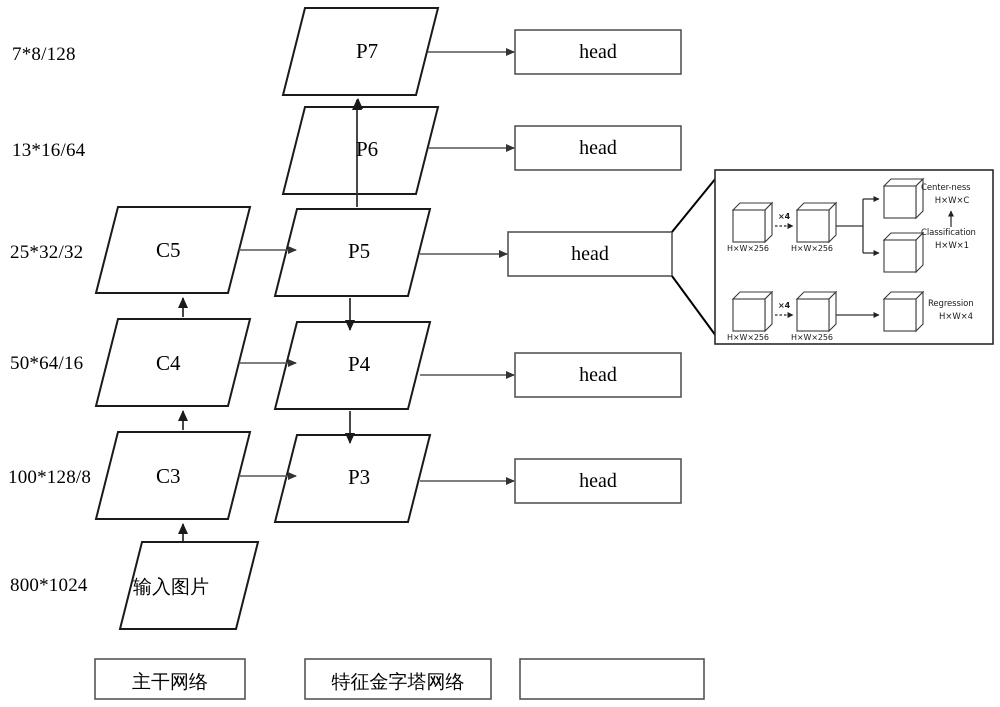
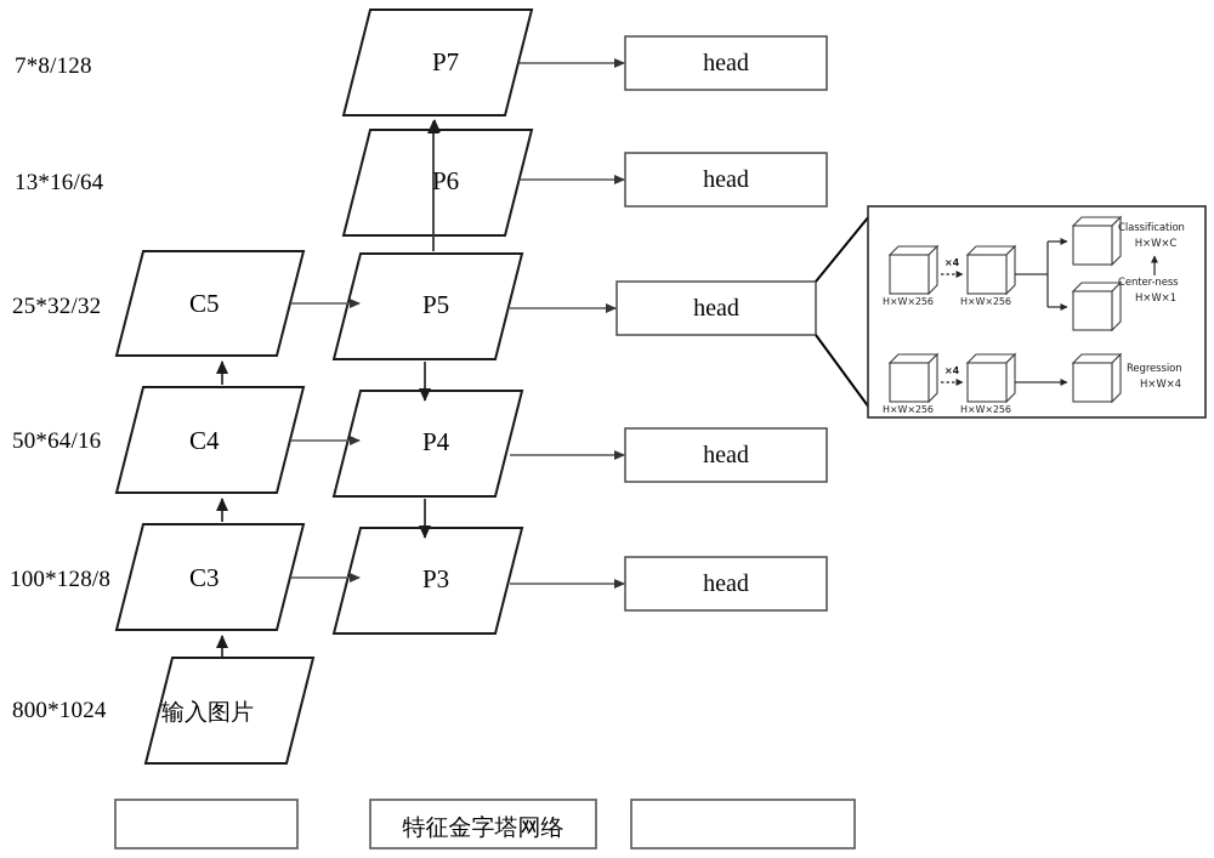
  7*8/128
  13*16/64
  25*32/32
  50*64/16
  100*128/8
  800*1024
  C5
  C4
  C3
  输入图片
  P7
  P6
  P5
  P4
  P3
  head
  head
  head
  head
  head
- 主干网络
  特征金字塔网络
  ×4
  H×W×256
  H×W×256
- Center-ness
+ Classification
  H×W×C
- Classification
+ Center-ness
  H×W×1
  ×4
  H×W×256
  H×W×256
  Regression
  H×W×4
